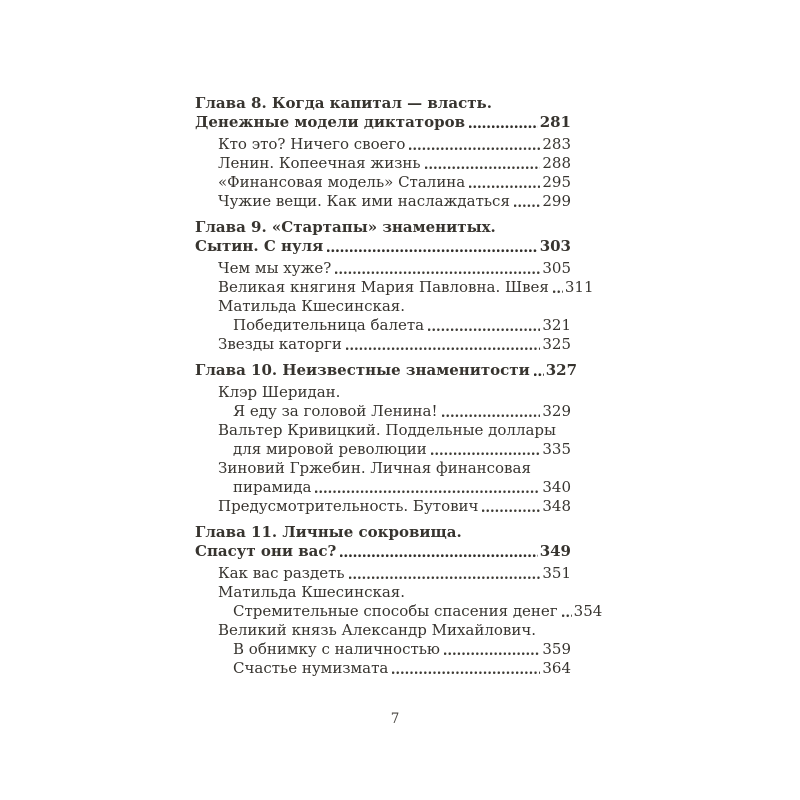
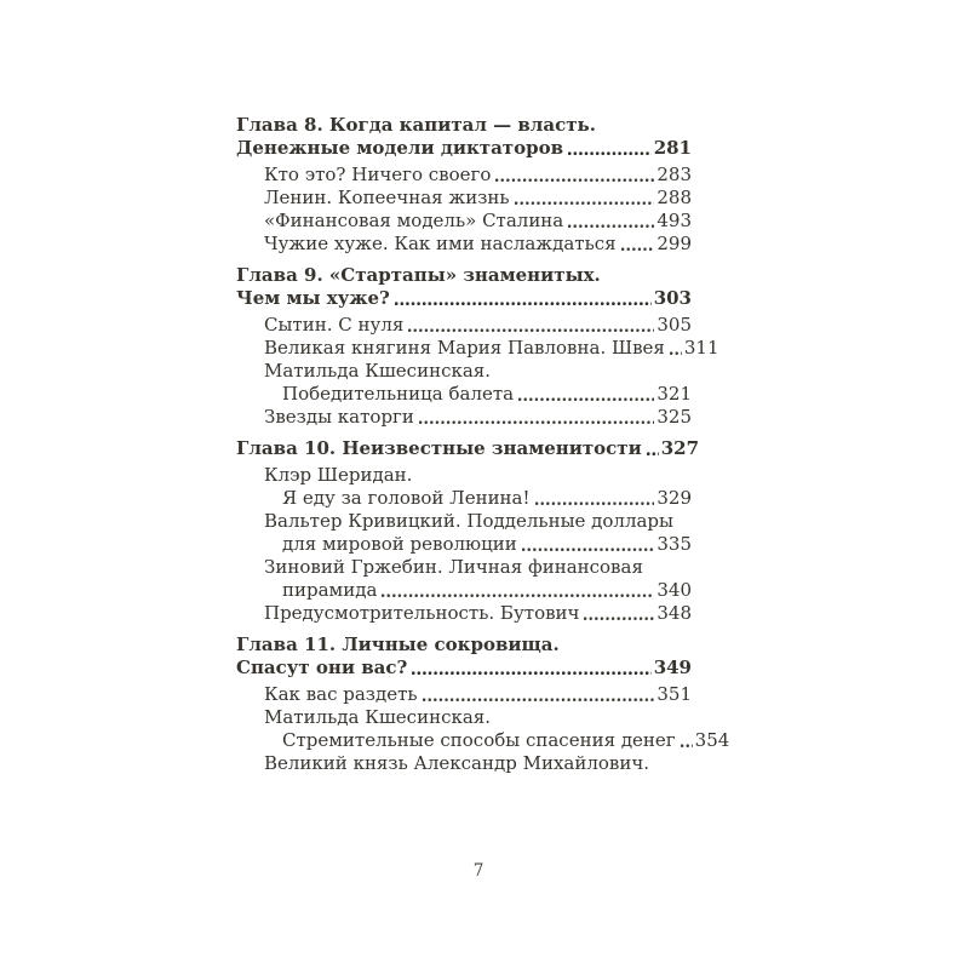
  Глава 8. Когда капитал — власть.
  Денежные модели диктаторов
  281
  Кто это? Ничего своего
  283
  Ленин. Копеечная жизнь
  288
  «Финансовая модель» Сталина
- 295
+ 493
- Чужие вещи. Как ими наслаждаться
+ Чужие хуже. Как ими наслаждаться
  299
  Глава 9. «Стартапы» знаменитых.
- Сытин. С нуля
+ Чем мы хуже?
  303
- Чем мы хуже?
+ Сытин. С нуля
  305
  Великая княгиня Мария Павловна. Швея
  311
  Матильда Кшесинская.
  Победительница балета
  321
  Звезды каторги
  325
  Глава 10. Неизвестные знаменитости
  327
  Клэр Шеридан.
  Я еду за головой Ленина!
  329
  Вальтер Кривицкий. Поддельные доллары
  для мировой революции
  335
  Зиновий Гржебин. Личная финансовая
  пирамида
  340
  Предусмотрительность. Бутович
  348
  Глава 11. Личные сокровища.
  Спасут они вас?
  349
  Как вас раздеть
  351
  Матильда Кшесинская.
  Стремительные способы спасения денег
  354
  Великий князь Александр Михайлович.
- В обнимку с наличностью
- 359
- Счастье нумизмата
- 364
  7
